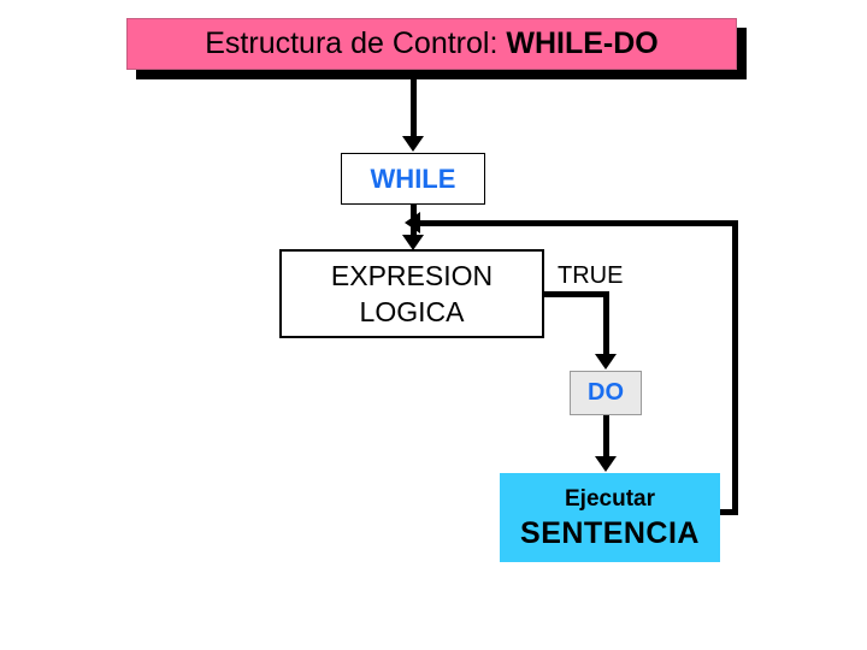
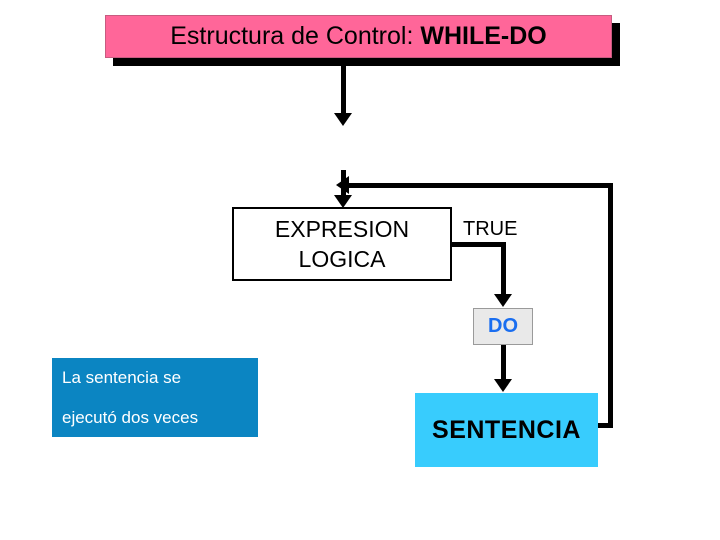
  Estructura de Control: WHILE-DO
- WHILE
  EXPRESION
  LOGICA
  TRUE
  DO
- Ejecutar
  SENTENCIA
+ La sentencia se
+ ejecutó dos veces
